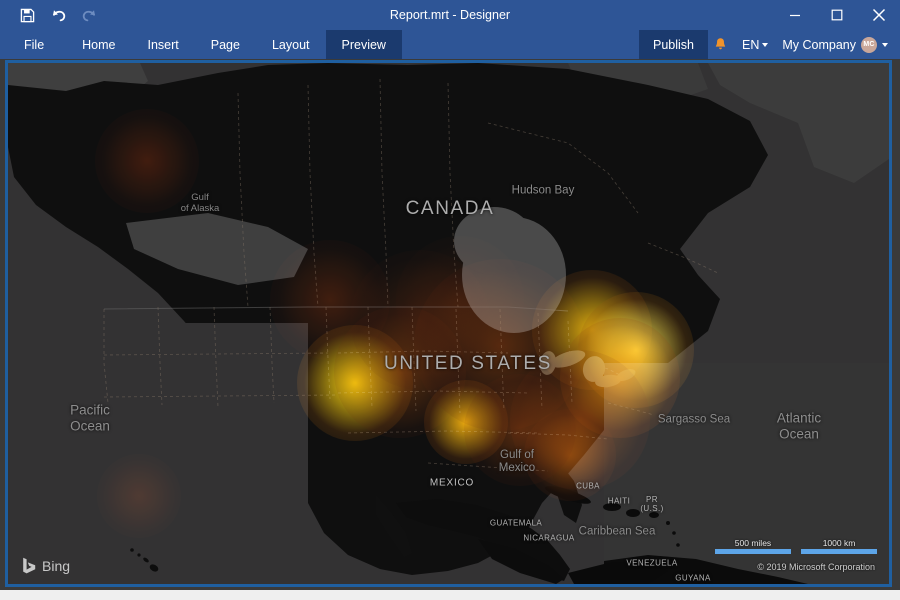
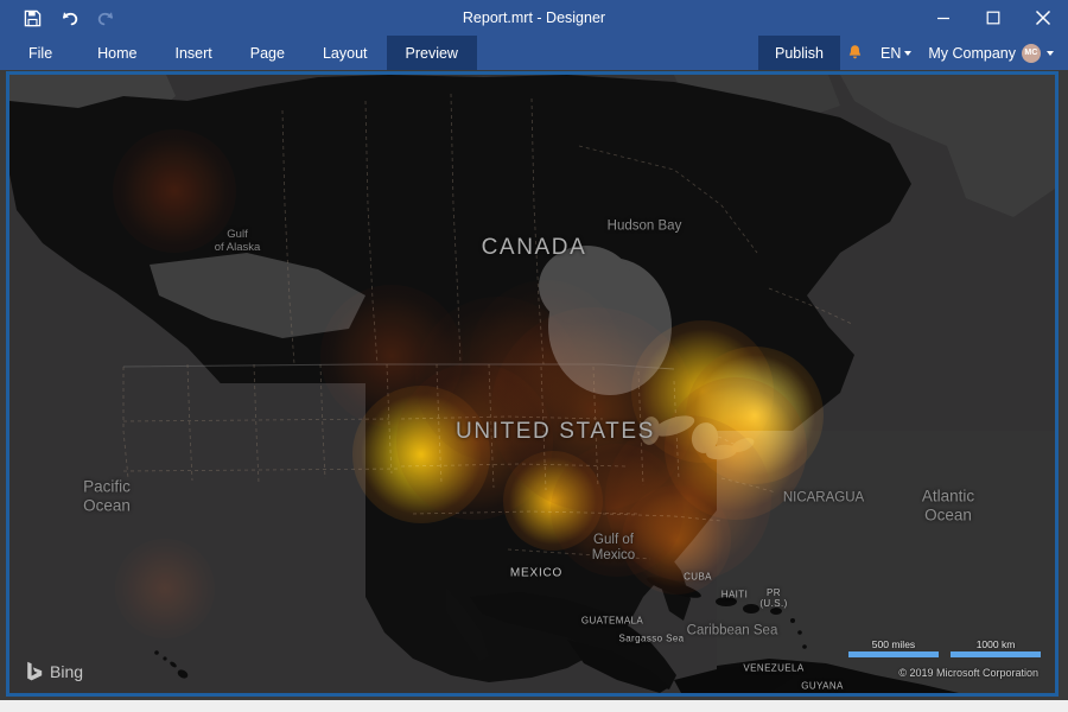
  Report.mrt - Designer
  File
  Home
  Insert
  Page
  Layout
  Preview
  Publish
  EN
  My Company
  Gulf
  of Alaska
  CANADA
  Hudson Bay
  UNITED STATES
  Pacific
  Ocean
- Sargasso Sea
+ NICARAGUA
  Atlantic
  Ocean
  Gulf of
  Mexico
  MEXICO
  CUBA
  HAITI
  PR
  (U.S.)
  GUATEMALA
  Caribbean Sea
- NICARAGUA
+ Sargasso Sea
  VENEZUELA
  GUYANA
  Bing
  500 miles
  1000 km
  © 2019 Microsoft Corporation
